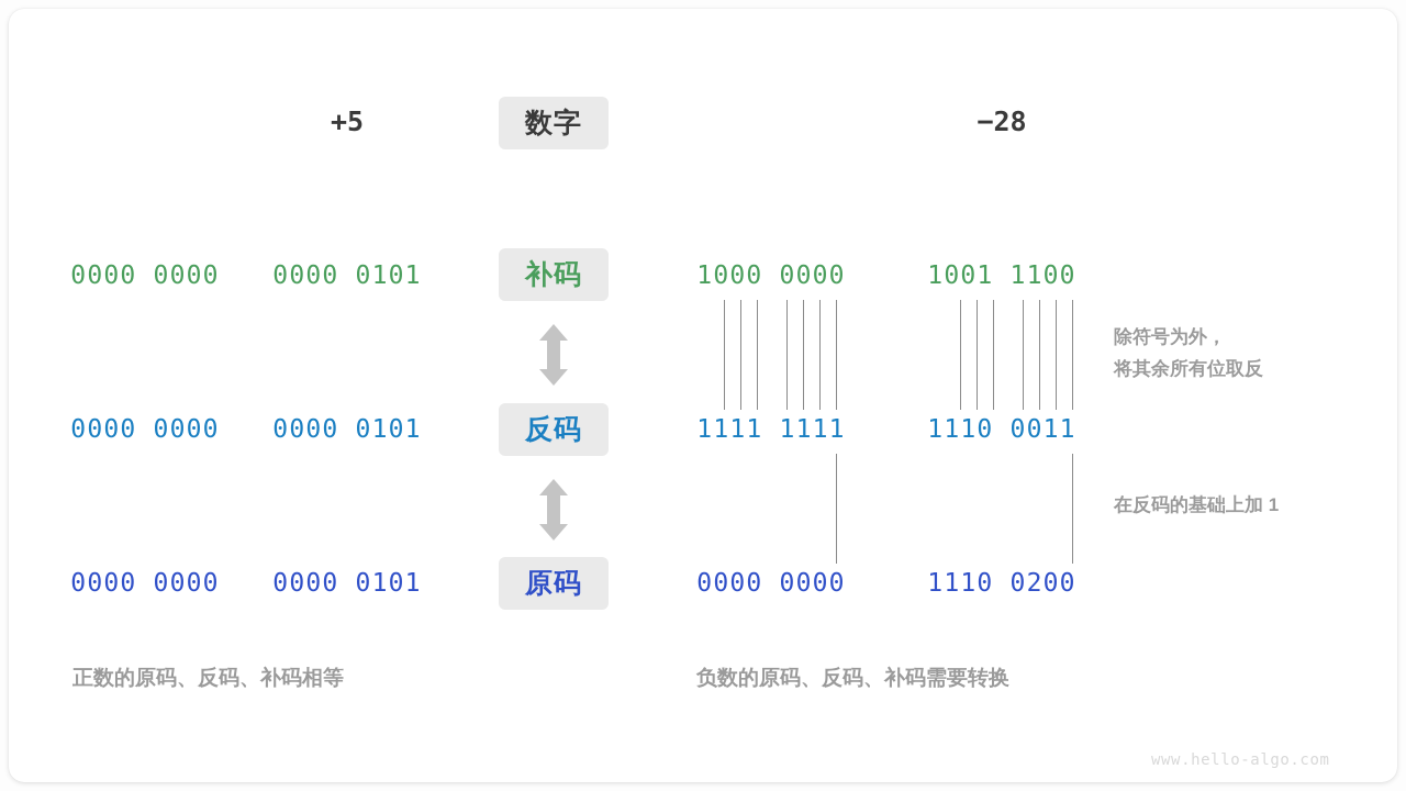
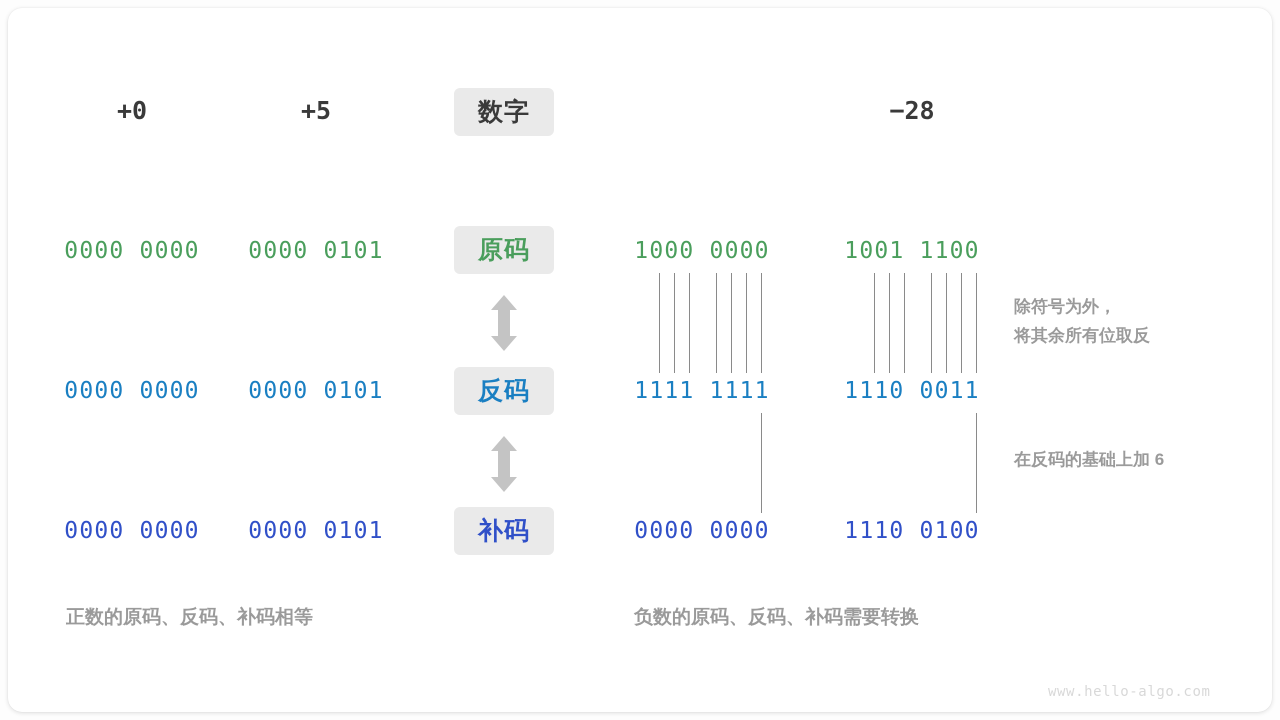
+ +0
  +5
  数字
  −28
  0000 0000
  0000 0101
- 补码
+ 原码
  1000 0000
  1001 1100
  除符号为外，
  将其余所有位取反
  0000 0000
  0000 0101
  反码
  1111 1111
  1110 0011
- 在反码的基础上加 1
+ 在反码的基础上加 6
  0000 0000
  0000 0101
- 原码
+ 补码
  0000 0000
- 1110 0200
+ 1110 0100
  正数的原码、反码、补码相等
  负数的原码、反码、补码需要转换
  www.hello-algo.com
